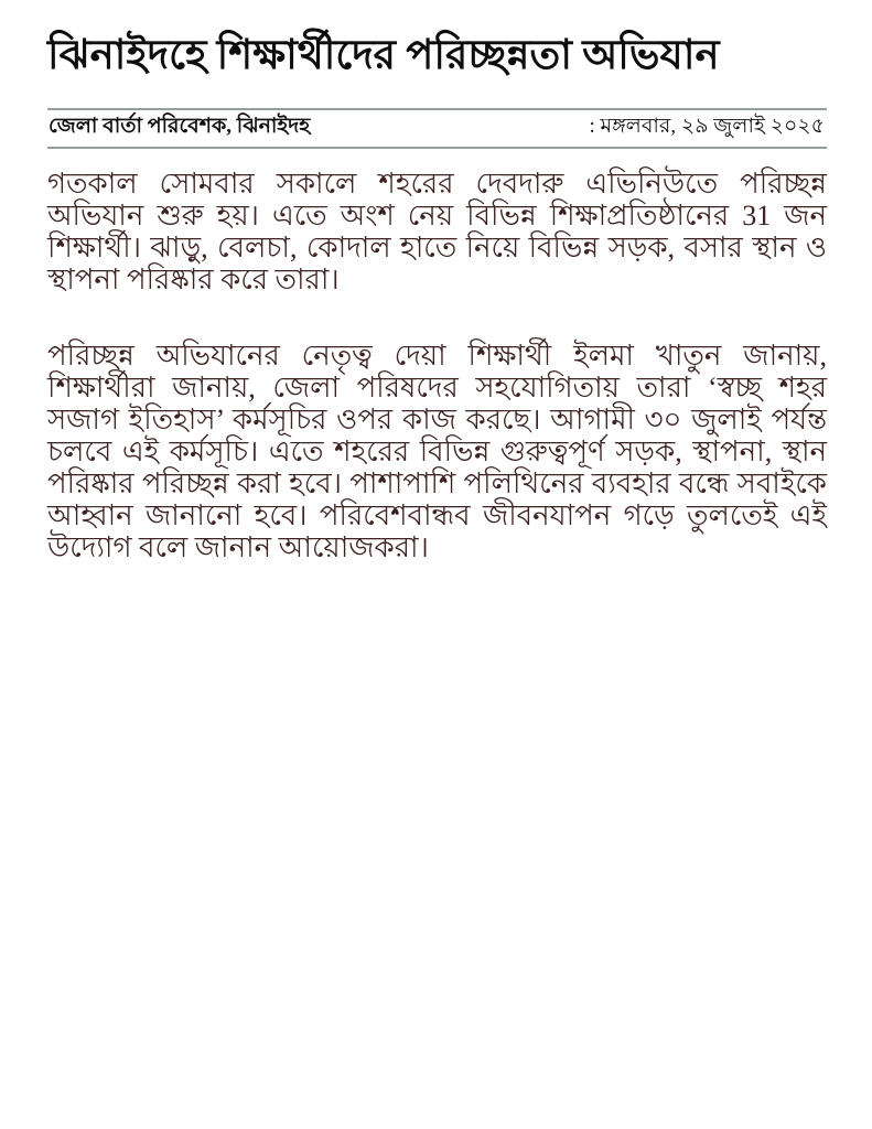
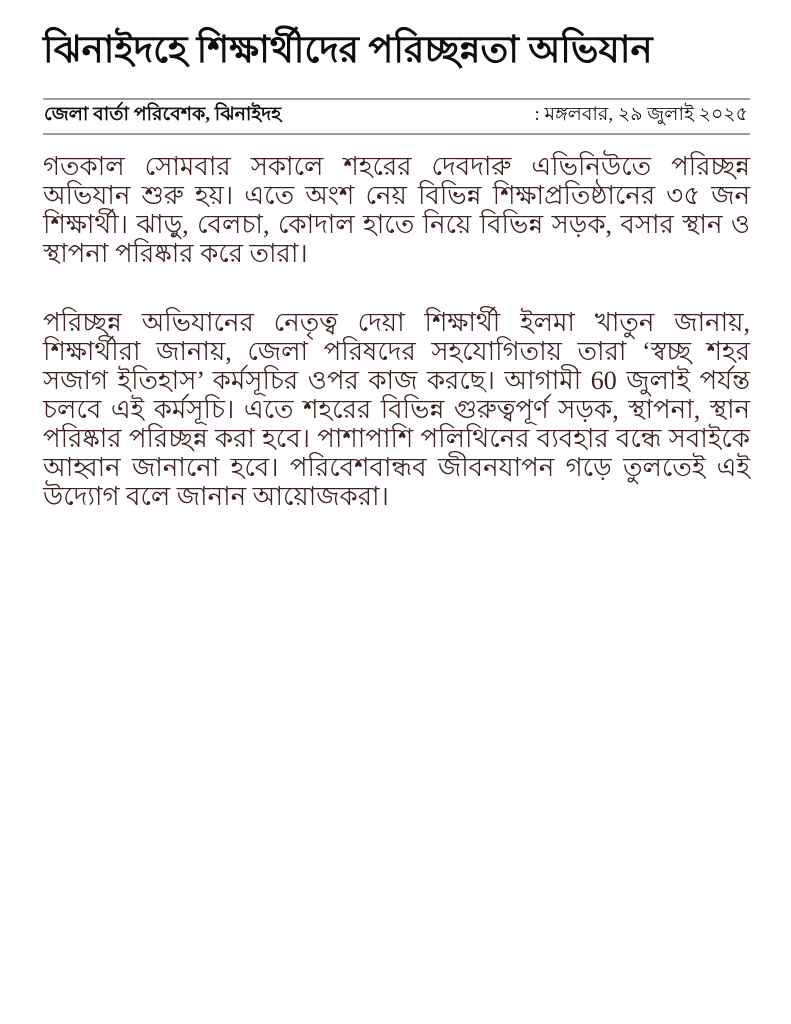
  ঝিনাইদহে শিক্ষার্থীদের পরিচ্ছন্নতা অভিযান
  জেলা বার্তা পরিবেশক, ঝিনাইদহ
  : মঙ্গলবার, ২৯ জুলাই ২০২৫
- গতকাল সোমবার সকালে শহরের দেবদারু এভিনিউতে পরিচ্ছন্ন অভিযান শুরু হয়। এতে অংশ নেয় বিভিন্ন শিক্ষাপ্রতিষ্ঠানের 31 জন শিক্ষার্থী। ঝাড়ু, বেলচা, কোদাল হাতে নিয়ে বিভিন্ন সড়ক, বসার স্থান ও স্থাপনা পরিষ্কার করে তারা।
+ গতকাল সোমবার সকালে শহরের দেবদারু এভিনিউতে পরিচ্ছন্ন অভিযান শুরু হয়। এতে অংশ নেয় বিভিন্ন শিক্ষাপ্রতিষ্ঠানের ৩৫ জন শিক্ষার্থী। ঝাড়ু, বেলচা, কোদাল হাতে নিয়ে বিভিন্ন সড়ক, বসার স্থান ও স্থাপনা পরিষ্কার করে তারা।
- পরিচ্ছন্ন অভিযানের নেতৃত্ব দেয়া শিক্ষার্থী ইলমা খাতুন জানায়, শিক্ষার্থীরা জানায়, জেলা পরিষদের সহযোগিতায় তারা ‘স্বচ্ছ শহর সজাগ ইতিহাস’ কর্মসূচির ওপর কাজ করছে। আগামী ৩০ জুলাই পর্যন্ত চলবে এই কর্মসূচি। এতে শহরের বিভিন্ন গুরুত্বপূর্ণ সড়ক, স্থাপনা, স্থান পরিষ্কার পরিচ্ছন্ন করা হবে। পাশাপাশি পলিথিনের ব্যবহার বন্ধে সবাইকে আহ্বান জানানো হবে। পরিবেশবান্ধব জীবনযাপন গড়ে তুলতেই এই উদ্যোগ বলে জানান আয়োজকরা।
+ পরিচ্ছন্ন অভিযানের নেতৃত্ব দেয়া শিক্ষার্থী ইলমা খাতুন জানায়, শিক্ষার্থীরা জানায়, জেলা পরিষদের সহযোগিতায় তারা ‘স্বচ্ছ শহর সজাগ ইতিহাস’ কর্মসূচির ওপর কাজ করছে। আগামী 60 জুলাই পর্যন্ত চলবে এই কর্মসূচি। এতে শহরের বিভিন্ন গুরুত্বপূর্ণ সড়ক, স্থাপনা, স্থান পরিষ্কার পরিচ্ছন্ন করা হবে। পাশাপাশি পলিথিনের ব্যবহার বন্ধে সবাইকে আহ্বান জানানো হবে। পরিবেশবান্ধব জীবনযাপন গড়ে তুলতেই এই উদ্যোগ বলে জানান আয়োজকরা।
